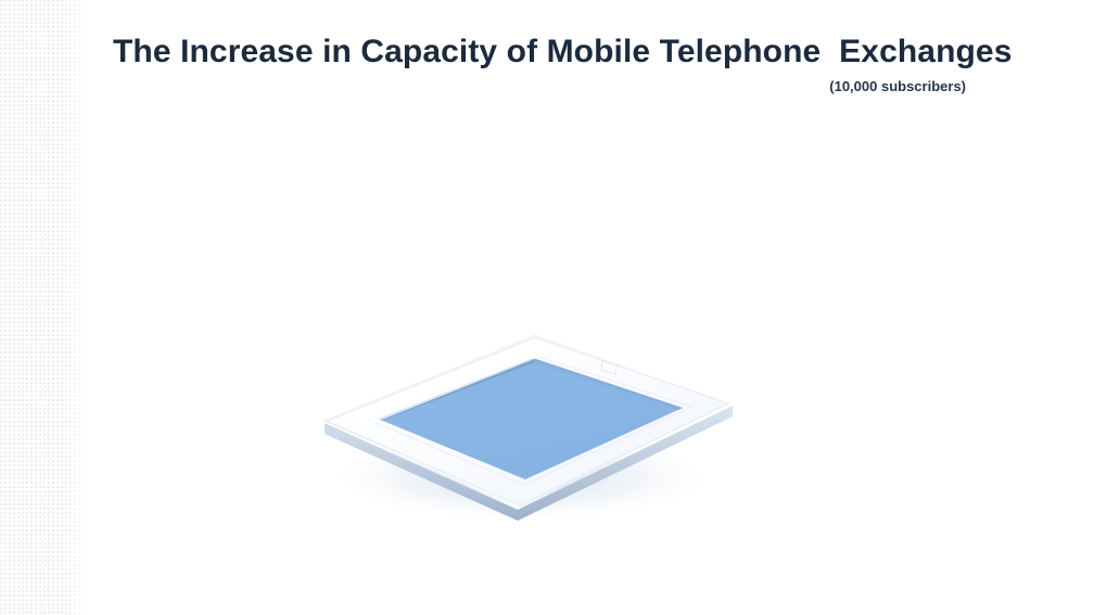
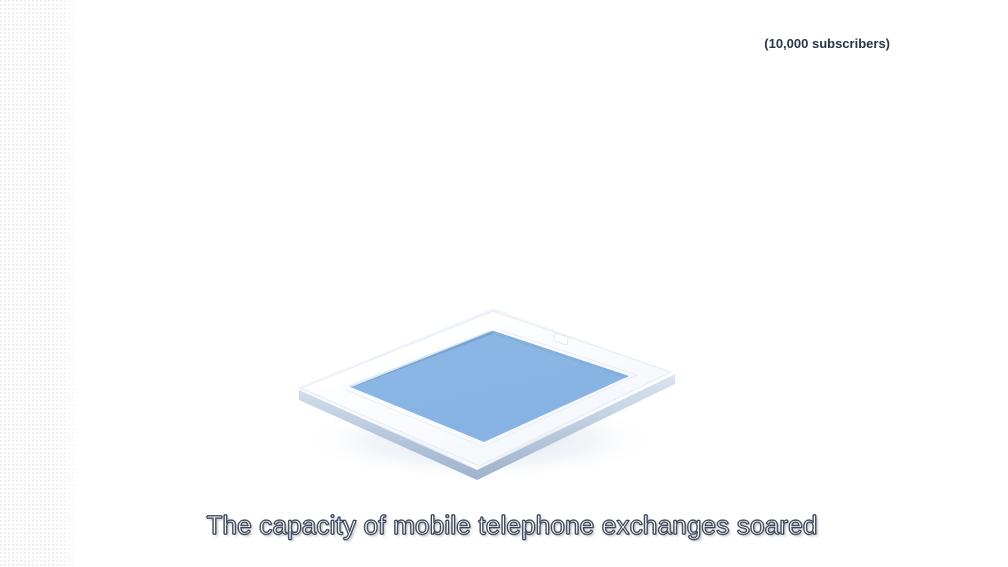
- The Increase in Capacity of Mobile Telephone Exchanges
  (10,000 subscribers)
+ The capacity of mobile telephone exchanges soared
